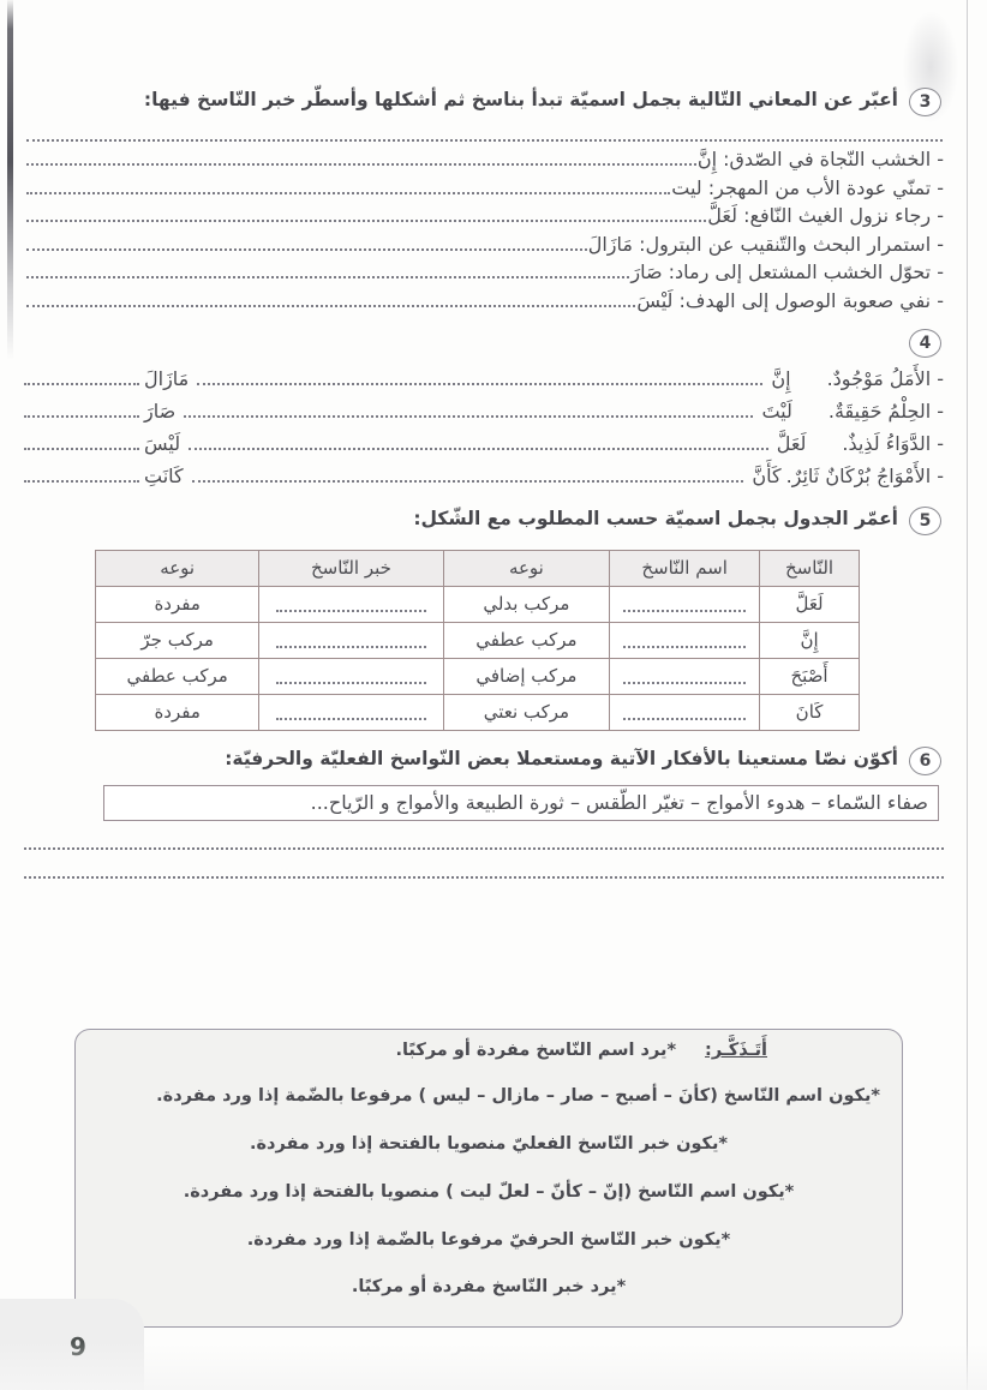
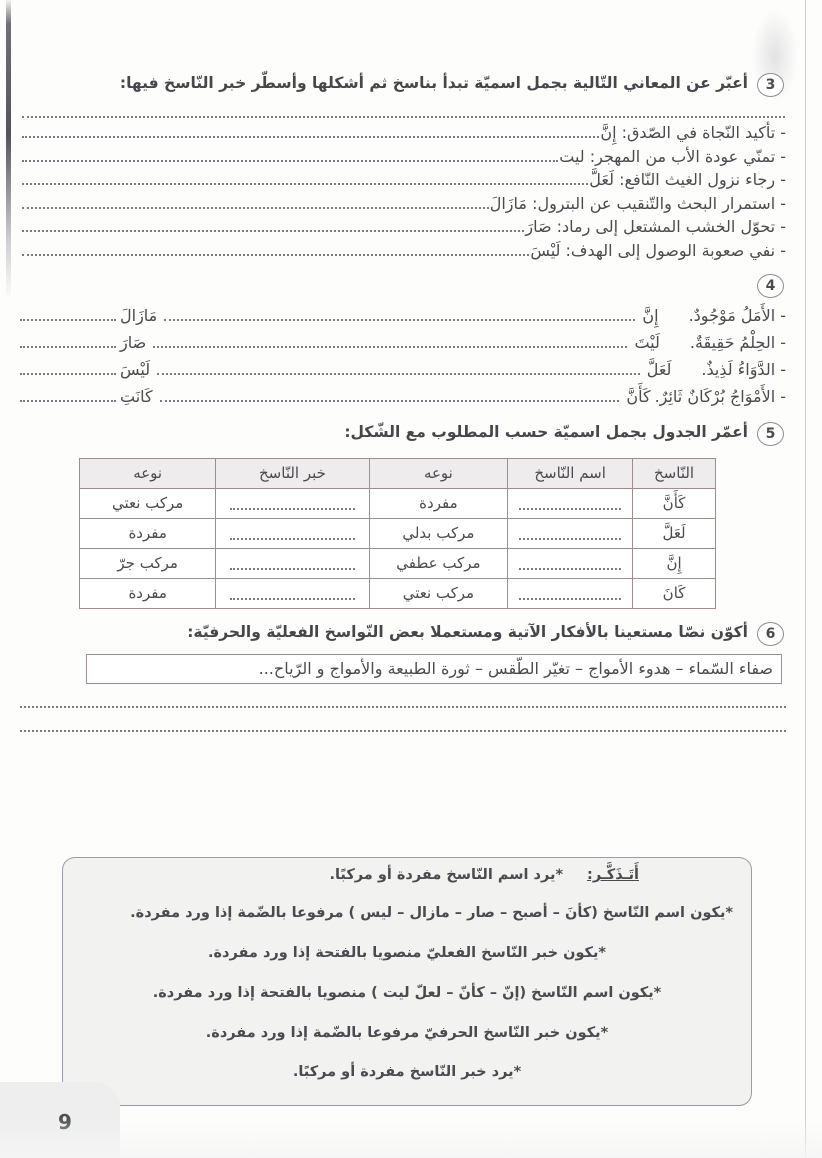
  3
  أعبّر عن المعاني التّالية بجمل اسميّة تبدأ بناسخ ثم أشكلها وأسطّر خبر النّاسخ فيها:
- - الخشب النّجاة في الصّدق: إِنَّ
+ - تأكيد النّجاة في الصّدق: إِنَّ
  - تمنّي عودة الأب من المهجر: ليت
  - رجاء نزول الغيث النّافع: لَعَلَّ
  - استمرار البحث والتّنقيب عن البترول: مَازَالَ
  - تحوّل الخشب المشتعل إلى رماد: صَارَ
  - نفي صعوبة الوصول إلى الهدف: لَيْسَ
  4
  - الأَمَلُ مَوْجُودٌ.
  إِنَّ
  مَازَالَ
  - الحِلْمُ حَقِيقَةٌ.
  لَيْتَ
  صَارَ
  - الدَّوَاءُ لَذِيذٌ.
  لَعَلَّ
  لَيْسَ
  - الأَمْوَاجُ بُرْكَانٌ ثَائِرٌ.
  كَأَنَّ
  كَانَتِ
  5
  أعمّر الجدول بجمل اسميّة حسب المطلوب مع الشّكل:
  النّاسخ	اسم النّاسخ	نوعه	خبر النّاسخ	نوعه
+ كَأَنَّ		مفردة		مركب نعتي
  لَعَلَّ		مركب بدلي		مفردة
  إِنَّ		مركب عطفي		مركب جرّ
- أَصْبَحَ		مركب إضافي		مركب عطفي
  كَانَ		مركب نعتي		مفردة
  6
  أكوّن نصّا مستعينا بالأفكار الآتية ومستعملا بعض النّواسخ الفعليّة والحرفيّة:
  صفاء السّماء – هدوء الأمواج – تغيّر الطّقس – ثورة الطبيعة والأمواج و الرّياح...
  أَتَـذَكَّـر:
  *يرد اسم النّاسخ مفردة أو مركبًا.
  *يكون اسم النّاسخ (كأنَ – أصبح – صار – مازال – ليس ) مرفوعا بالضّمة إذا ورد مفردة.
  *يكون خبر النّاسخ الفعليّ منصويا بالفتحة إذا ورد مفردة.
  *يكون اسم النّاسخ (إنّ – كأنّ – لعلّ ليت ) منصويا بالفتحة إذا ورد مفردة.
  *يكون خبر النّاسخ الحرفيّ مرفوعا بالضّمة إذا ورد مفردة.
  *يرد خبر النّاسخ مفردة أو مركبًا.
